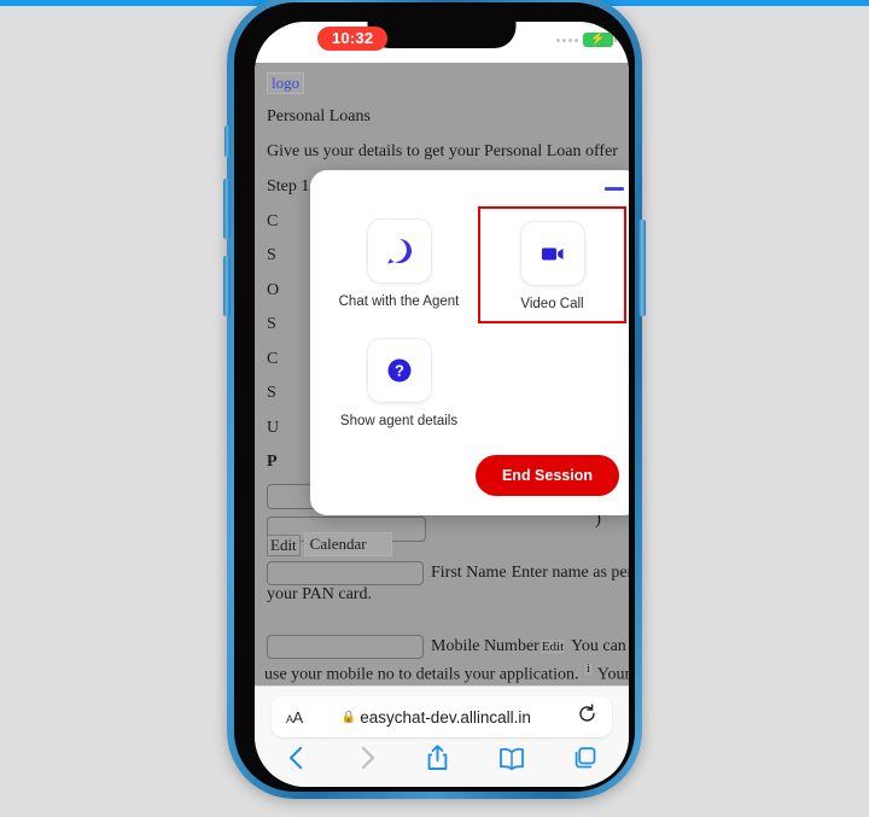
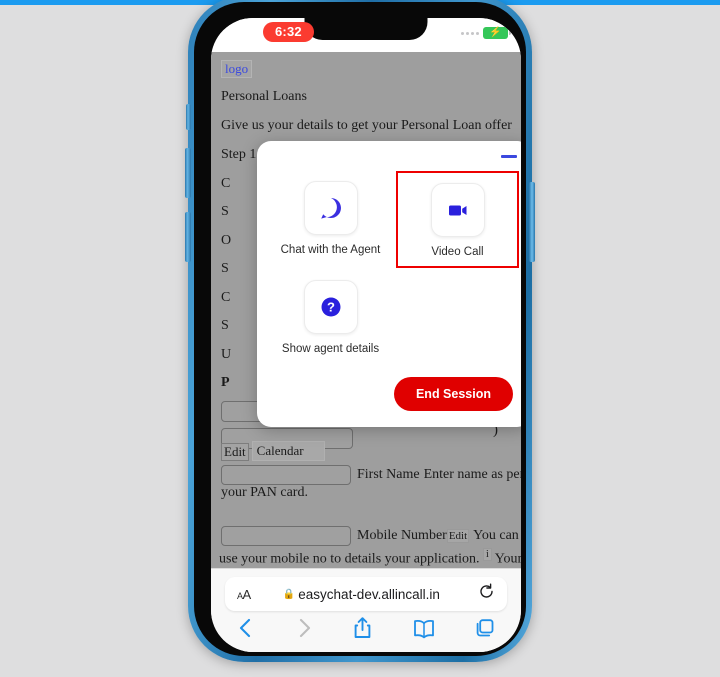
  logo
  Personal Loans
  Give us your details to get your Personal Loan offer
  C
  S
  O
  S
  C
  S
  U
  P
  )
  Edit
  Calendar
  First Name
  Enter name as pe
  your PAN card.
  Mobile Number
  Edit
  You can
  use your mobile no to details your application. i Your
  Chat with the Agent
  Video Call
  ?
  Show agent details
  End Session
- 10:32
+ 6:32
  ⚡
  AA
  🔒
  easychat-dev.allincall.in
